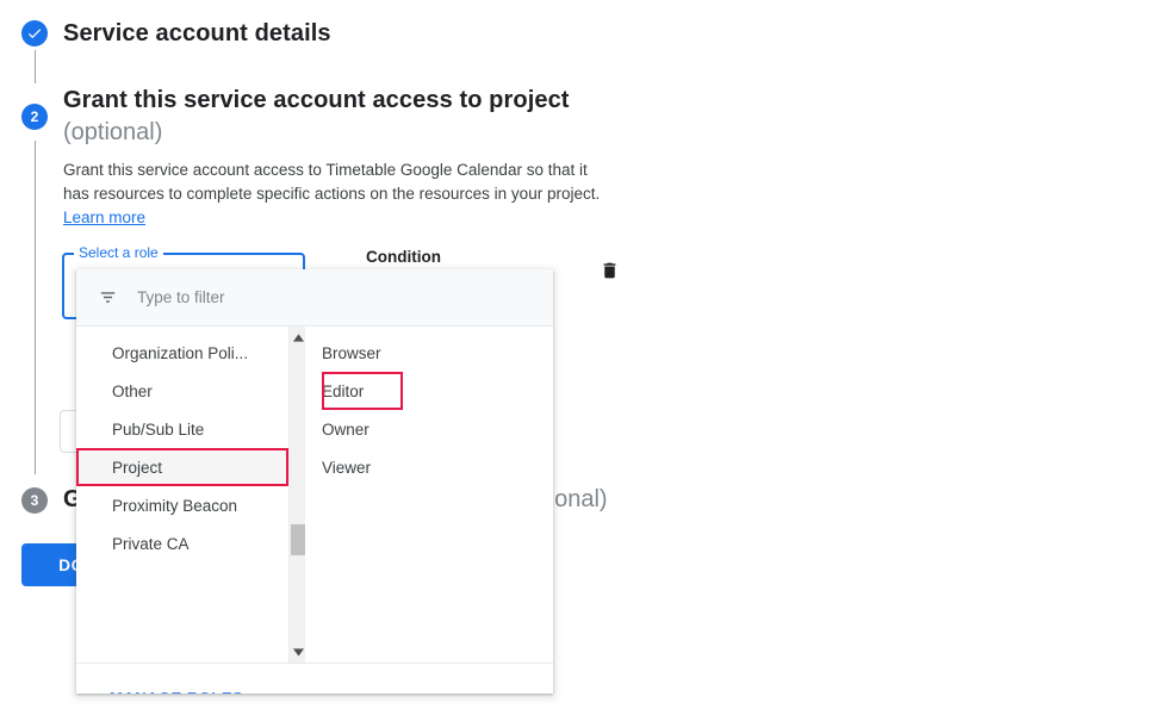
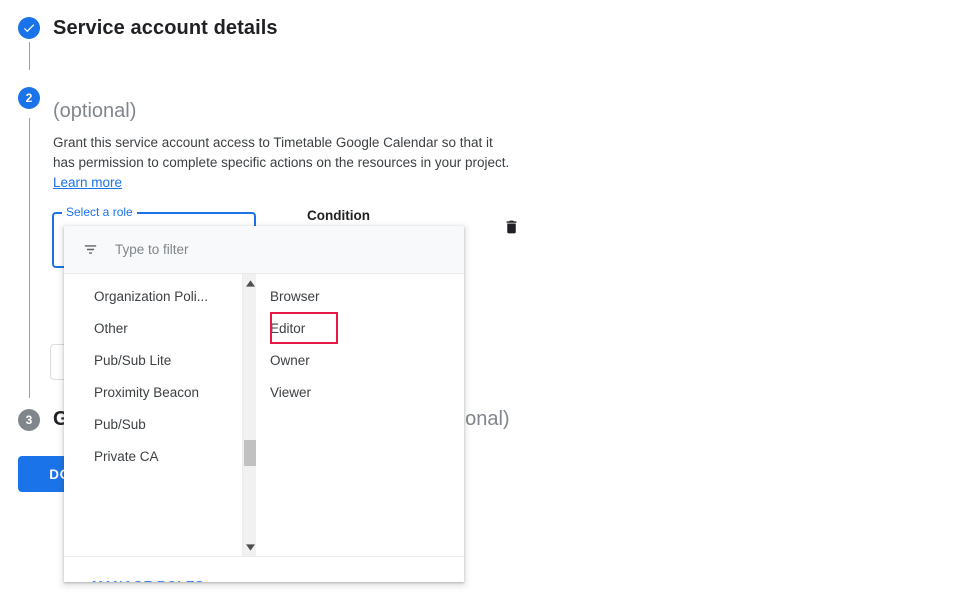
  Service account details
  2
- Grant this service account access to project
  (optional)
- Grant this service account access to Timetable Google Calendar so that it has resources to complete specific actions on the resources in your project. Learn more
+ Grant this service account access to Timetable Google Calendar so that it has permission to complete specific actions on the resources in your project. Learn more
  Select a role
  Condition
  3
  G
  Type to filter
  Organization Poli...
  Other
  Pub/Sub Lite
- Project
  Proximity Beacon
+ Pub/Sub
  Private CA
  Browser
  Editor
  Owner
  Viewer
